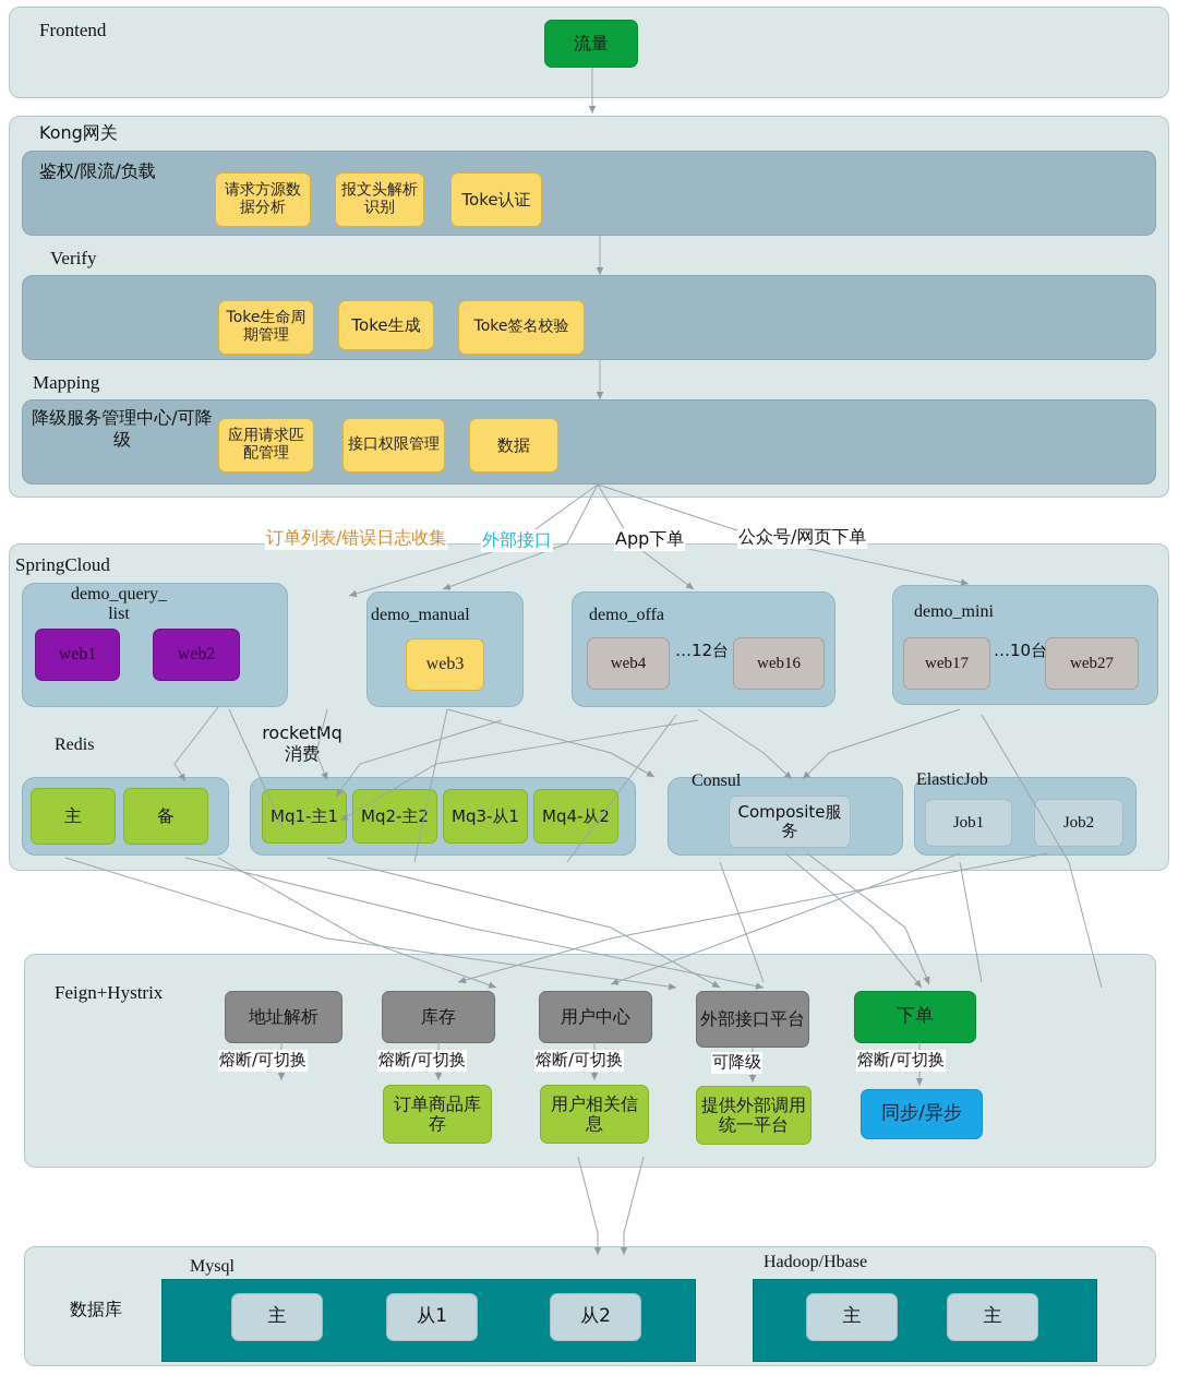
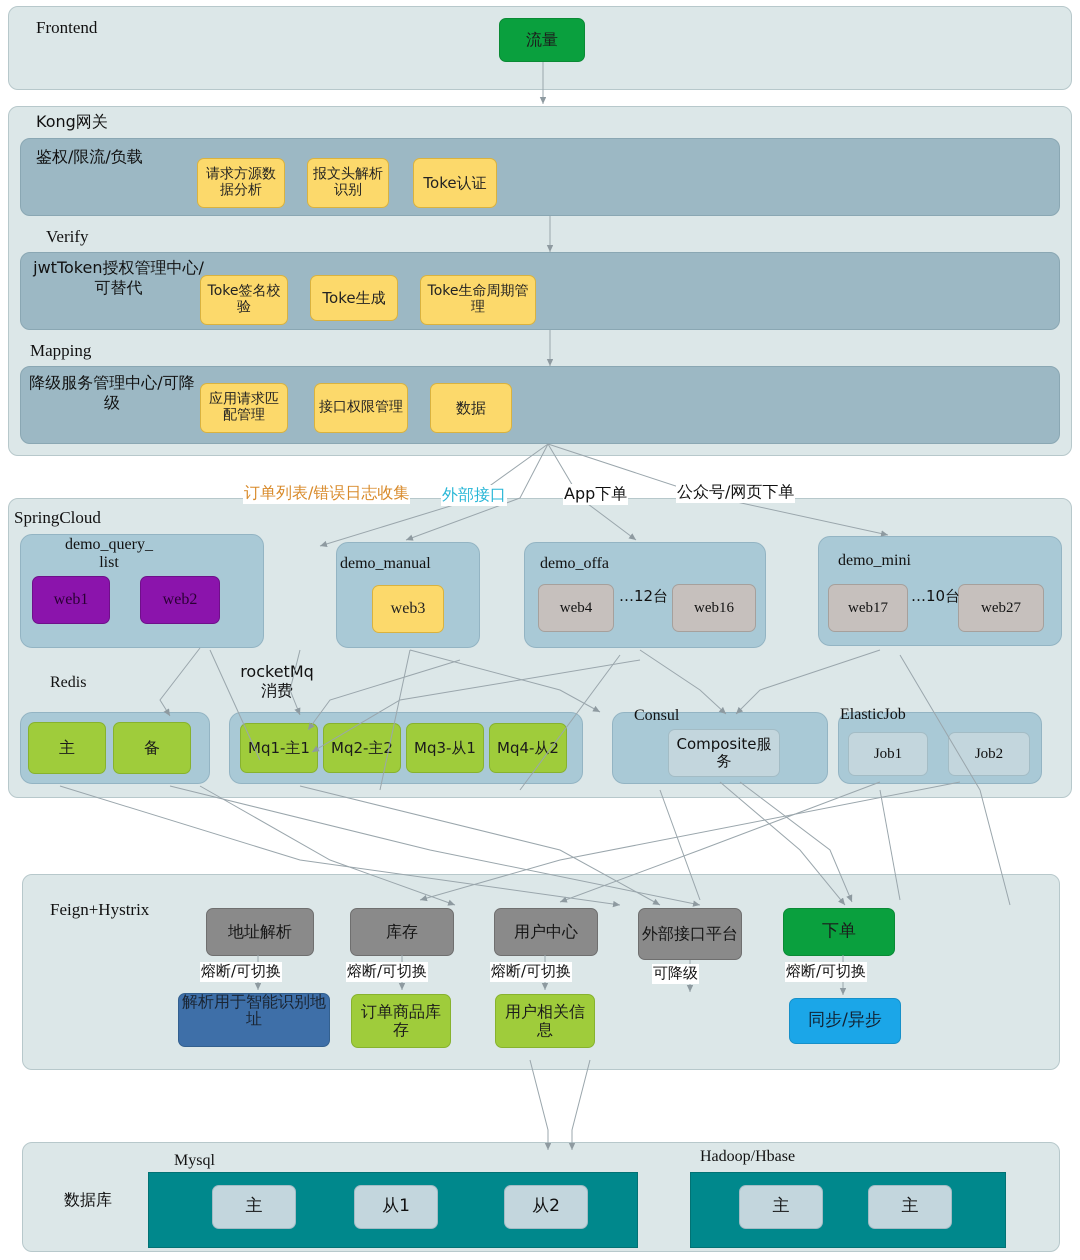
  Frontend
  流量
  Kong网关
  鉴权/限流/负载
  请求方源数据分析
  报文头解析识别
  Toke认证
  Verify
+ jwtToken授权管理中心/可替代
- Toke生命周期管理
+ Toke签名校验
  Toke生成
- Toke签名校验
+ Toke生命周期管理
  Mapping
  降级服务管理中心/可降级
  应用请求匹配管理
  接口权限管理
  数据
  订单列表/错误日志收集
  外部接口
  App下单
  公众号/网页下单
  SpringCloud
  demo_query_
  list
  web1
  web2
  demo_manual
  web3
  demo_offa
  web4
  …12台
  web16
  demo_mini
  web17
  …10台
  web27
  Redis
  主
  备
  rocketMq
  消费
  q1-主1
  Mq2-主2
  Mq3-从1
  Mq4-从2
  Consul
  Composite服务
  ElasticJob
  Job1
  Job2
  Feign+Hystrix
  地址解析
  熔断/可切换
+ 解析用于智能识别地址
  库存
  熔断/可切换
  订单商品库存
  用户中心
  熔断/可切换
  用户相关信息
  外部接口平台
  可降级
- 提供外部调用统一平台
  下单
  熔断/可切换
  同步/异步
  数据库
  Mysql
  主
  从1
  从2
  Hadoop/Hbase
  主
  主
